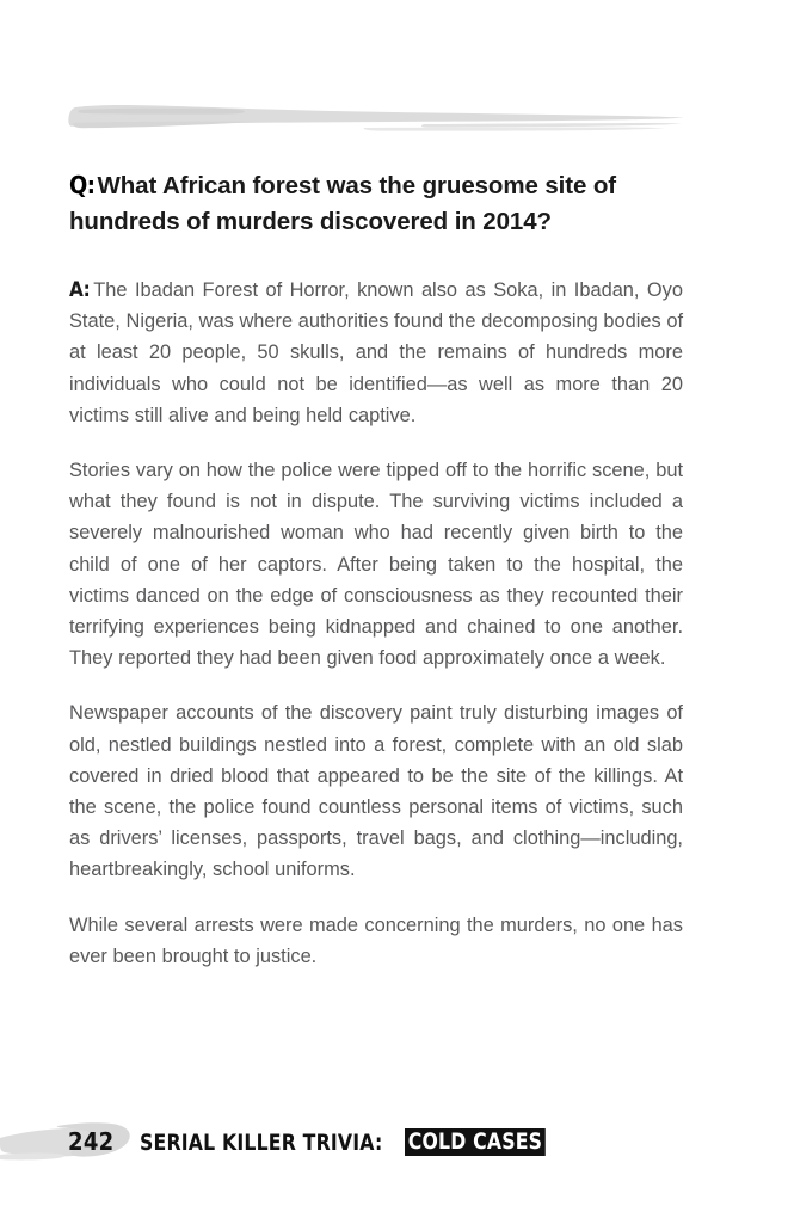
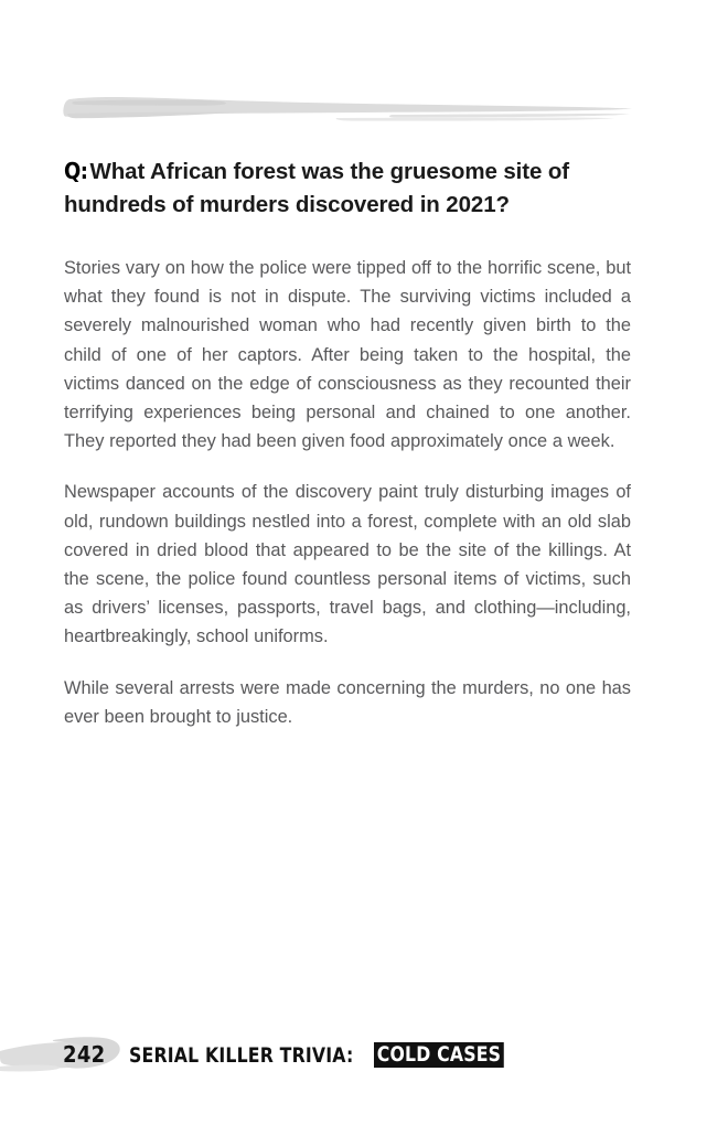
- Q:What African forest was the gruesome site of hundreds of murders discovered in 2014?
+ Q:What African forest was the gruesome site of hundreds of murders discovered in 2021?
- A: The Ibadan Forest of Horror, known also as Soka, in Ibadan, Oyo State, Nigeria, was where authorities found the decomposing bodies of at least 20 people, 50 skulls, and the remains of hundreds more individuals who could not be identified—as well as more than 20 victims still alive and being held captive.
- Stories vary on how the police were tipped off to the horrific scene, but what they found is not in dispute. The surviving victims included a severely malnourished woman who had recently given birth to the child of one of her captors. After being taken to the hospital, the victims danced on the edge of consciousness as they recounted their terrifying experiences being kidnapped and chained to one another. They reported they had been given food approximately once a week.
+ Stories vary on how the police were tipped off to the horrific scene, but what they found is not in dispute. The surviving victims included a severely malnourished woman who had recently given birth to the child of one of her captors. After being taken to the hospital, the victims danced on the edge of consciousness as they recounted their terrifying experiences being personal and chained to one another. They reported they had been given food approximately once a week.
- Newspaper accounts of the discovery paint truly disturbing images of old, nestled buildings nestled into a forest, complete with an old slab covered in dried blood that appeared to be the site of the killings. At the scene, the police found countless personal items of victims, such as drivers’ licenses, passports, travel bags, and clothing—including, heartbreakingly, school uniforms.
+ Newspaper accounts of the discovery paint truly disturbing images of old, rundown buildings nestled into a forest, complete with an old slab covered in dried blood that appeared to be the site of the killings. At the scene, the police found countless personal items of victims, such as drivers’ licenses, passports, travel bags, and clothing—including, heartbreakingly, school uniforms.
  While several arrests were made concerning the murders, no one has ever been brought to justice.
  242
  SERIAL KILLER TRIVIA:
  COLD CASES
